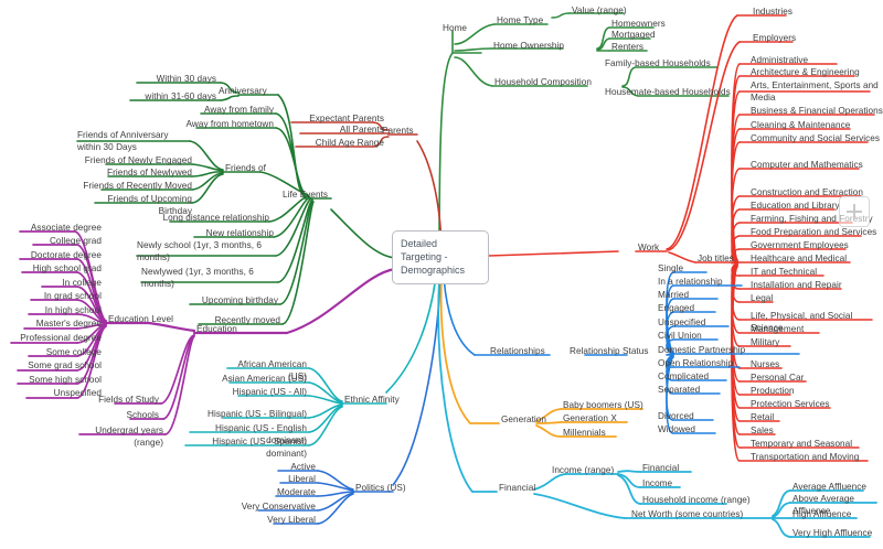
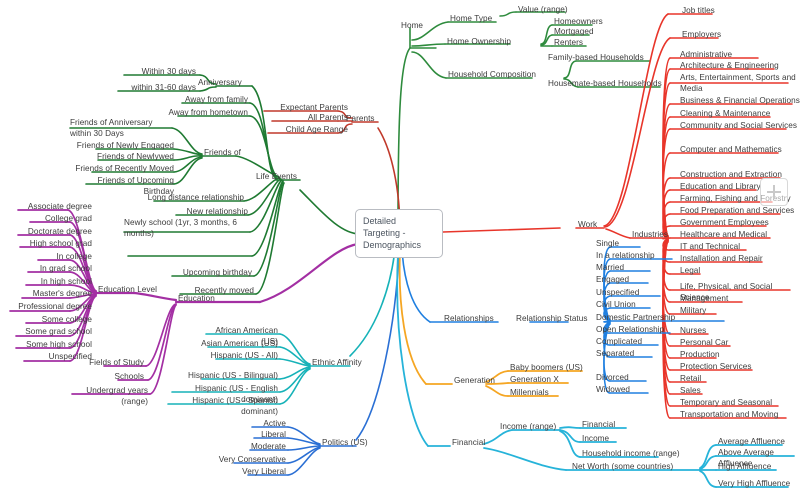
  Detailed Targeting - Demographics
  Home
  Home Type
  Value (range)
  Home Ownership
  Homeowners
  Mortgaged
  Renters
  Household Composition
  Family-based Households
  Housemate-based Households
  Parents
  Expectant Parents
  All Parents
  Child Age Range
  Life Events
  Anniversary
  Within 30 days
  within 31-60 days
  Away from family
  Away from hometown
  Friends of
  Friends of Anniversary within 30 Days
  Friends of Newly Engaged
  Friends of Newlywed
  Friends of Recently Moved
  Friends of Upcoming Birthday
  Long distance relationship
  New relationship
  Newly school (1yr, 3 months, 6 months)
- Newlywed (1yr, 3 months, 6 months)
  Upcoming birthday
  Recently moved
  Education
  Education Level
  Associate degree
  College grad
  Doctorate degree
  High school grad
  In college
  In grad school
  In high school
  Master's degree
  Professional degree
  Some college
  Some grad school
  Some high school
  Unspecified
  Fields of Study
  Schools
  Undergrad years (range)
  Ethnic Affinity
  African American (US)
  Asian American (US)
  Hispanic (US - All)
  Hispanic (US - Bilingual)
  Hispanic (US - English dominant)
  Hispanic (US - Spanish dominant)
  Politics (US)
  Active
  Liberal
  Moderate
  Very Conservative
  Very Liberal
  Work
- Industries
+ Job titles
  Employers
- Job titles
+ Industries
  Administrative
  Architecture & Engineering
  Arts, Entertainment, Sports and Media
  Business & Financial Operations
  Cleaning & Maintenance
  Community and Social Services
  Computer and Mathematics
  Construction and Extraction
  Education and Library
  Farming, Fishing andy
  Food Preparation and Services
  Government Employees
  Healthcare and Medical
  IT and Technical
  Installation and Repair
  Legal
  Life, Physical, and Social Science
  Management
  Military
  Nurses
  Personal Car
  Production
  Protection Services
  Retail
  Sales
  Temporary and Seasonal
  Transportation and Moving
  Relationships
  Relationship Status
  Single
  In a relationship
  Married
  Engaged
  Unspecified
  Civil Union
  Domestic Partnership
  Open Relationship
  Complicated
  Separated
  Divorced
  Widowed
  Generation
  Baby boomers (US)
  Generation X
  Millennials
  Financial
  Income (range)
  Financial
  Income
  Household income (range)
  Net Worth (some countries)
  Average Affluence
  Above Average Affluence
  High Affluence
  Very High Affluence
